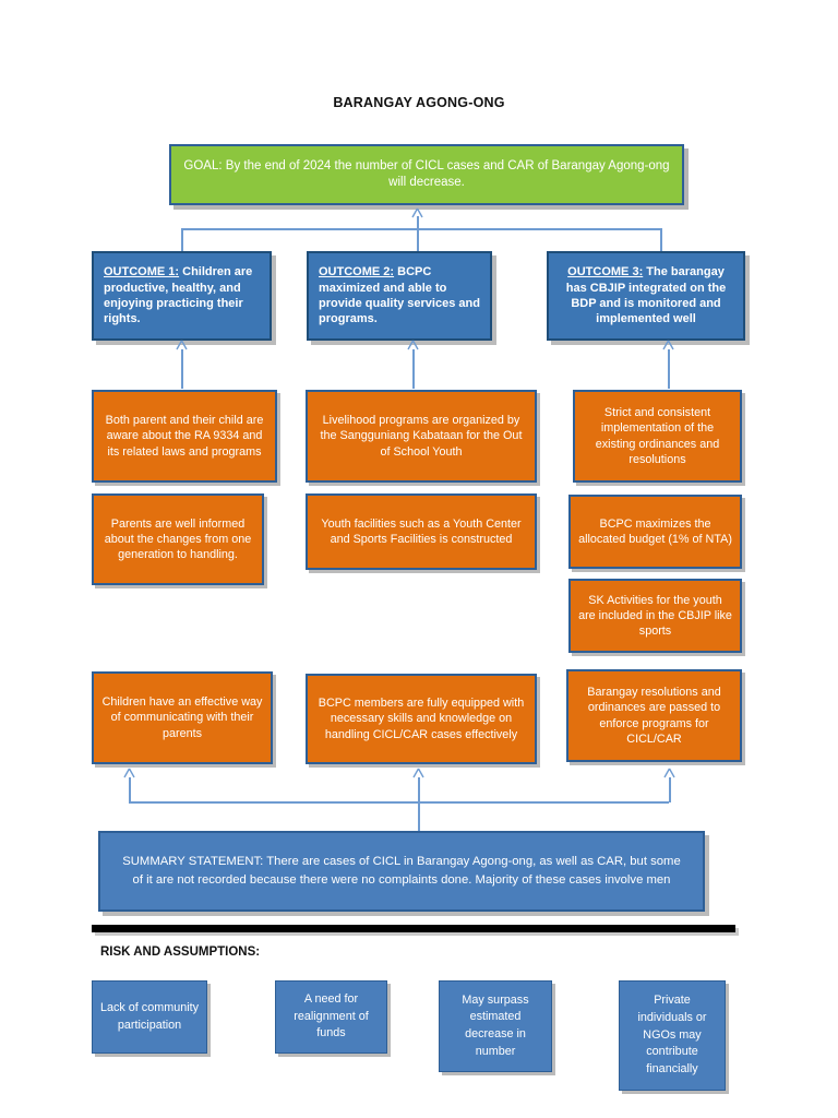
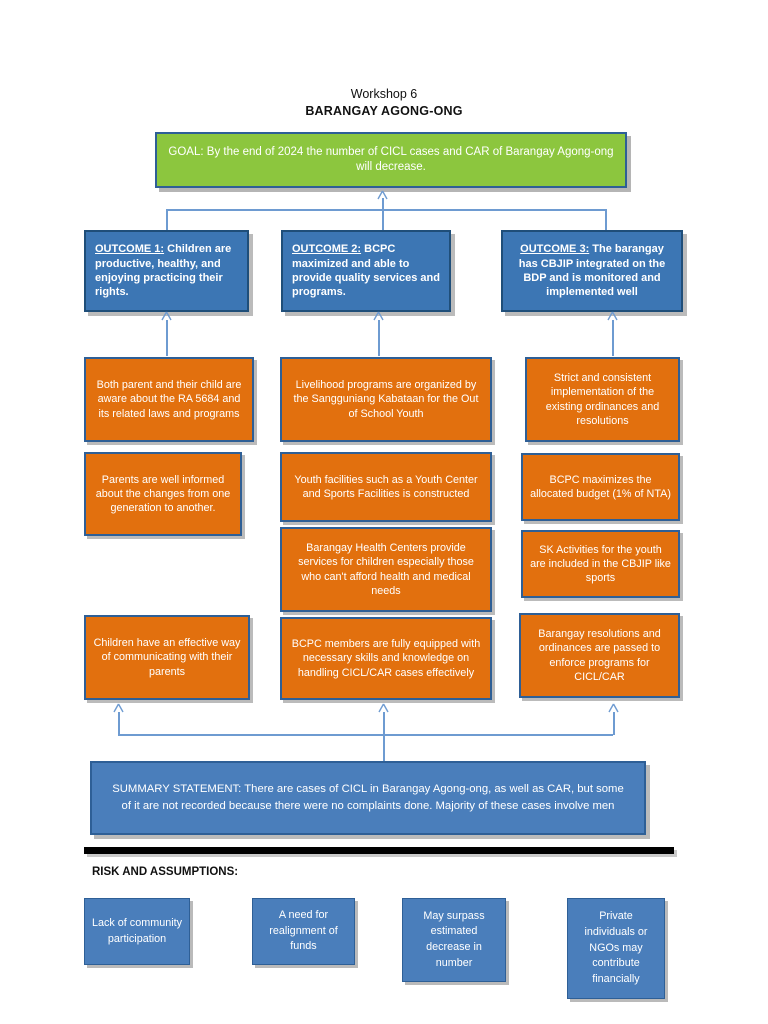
+ Workshop 6
  BARANGAY AGONG-ONG
  GOAL: By the end of 2024 the number of CICL cases and CAR of Barangay Agong-ong will decrease.
  OUTCOME 1: Children are productive, healthy, and enjoying practicing their rights.
  OUTCOME 2: BCPC maximized and able to provide quality services and programs.
  OUTCOME 3: The barangay has CBJIP integrated on the BDP and is monitored and implemented well
- Both parent and their child are aware about the RA 9334 and its related laws and programs
+ Both parent and their child are aware about the RA 5684 and its related laws and programs
- Parents are well informed about the changes from one generation to handling.
+ Parents are well informed about the changes from one generation to another.
  Children have an effective way of communicating with their parents
  Livelihood programs are organized by the Sangguniang Kabataan for the Out of School Youth
  Youth facilities such as a Youth Center and Sports Facilities is constructed
+ Barangay Health Centers provide services for children especially those who can't afford health and medical needs
  BCPC members are fully equipped with necessary skills and knowledge on handling CICL/CAR cases effectively
  Strict and consistent implementation of the existing ordinances and resolutions
  BCPC maximizes the allocated budget (1% of NTA)
  SK Activities for the youth are included in the CBJIP like sports
  Barangay resolutions and ordinances are passed to enforce programs for CICL/CAR
  SUMMARY STATEMENT: There are cases of CICL in Barangay Agong-ong, as well as CAR, but some of it are not recorded because there were no complaints done. Majority of these cases involve men
  RISK AND ASSUMPTIONS:
  Lack of community participation
  A need for realignment of funds
  May surpass estimated decrease in number
  Private individuals or NGOs may contribute financially
